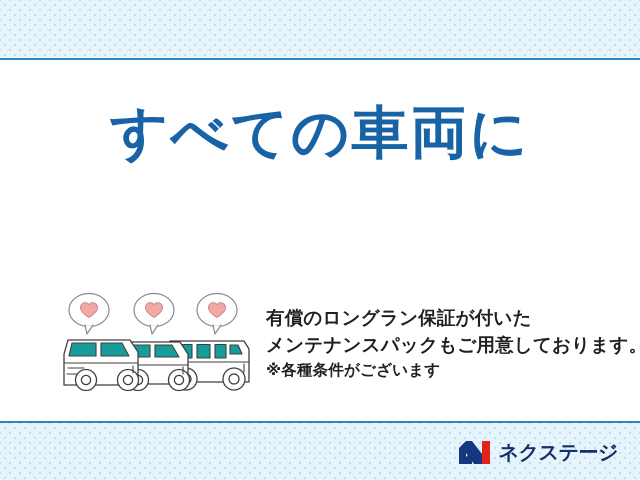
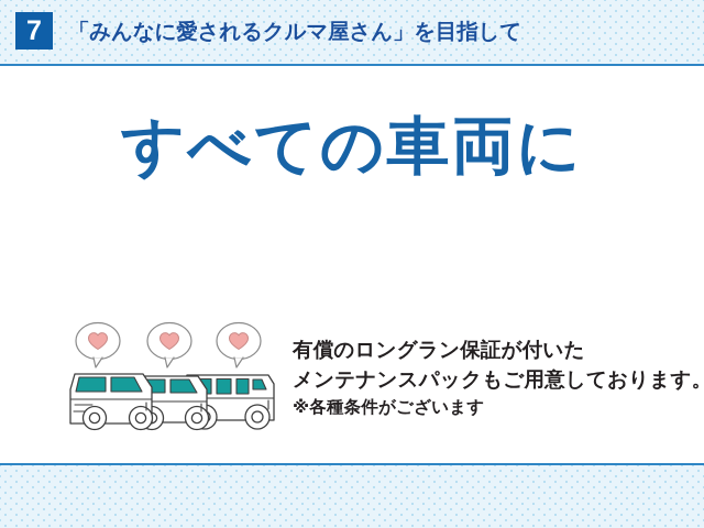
+ 7
+ 「みんなに愛されるクルマ屋さん」を目指して
  すべての車両に
  有償のロングラン保証が付いた
  メンテナンスパックもご用意しております。
  ※各種条件がございます
- ネクステージ
